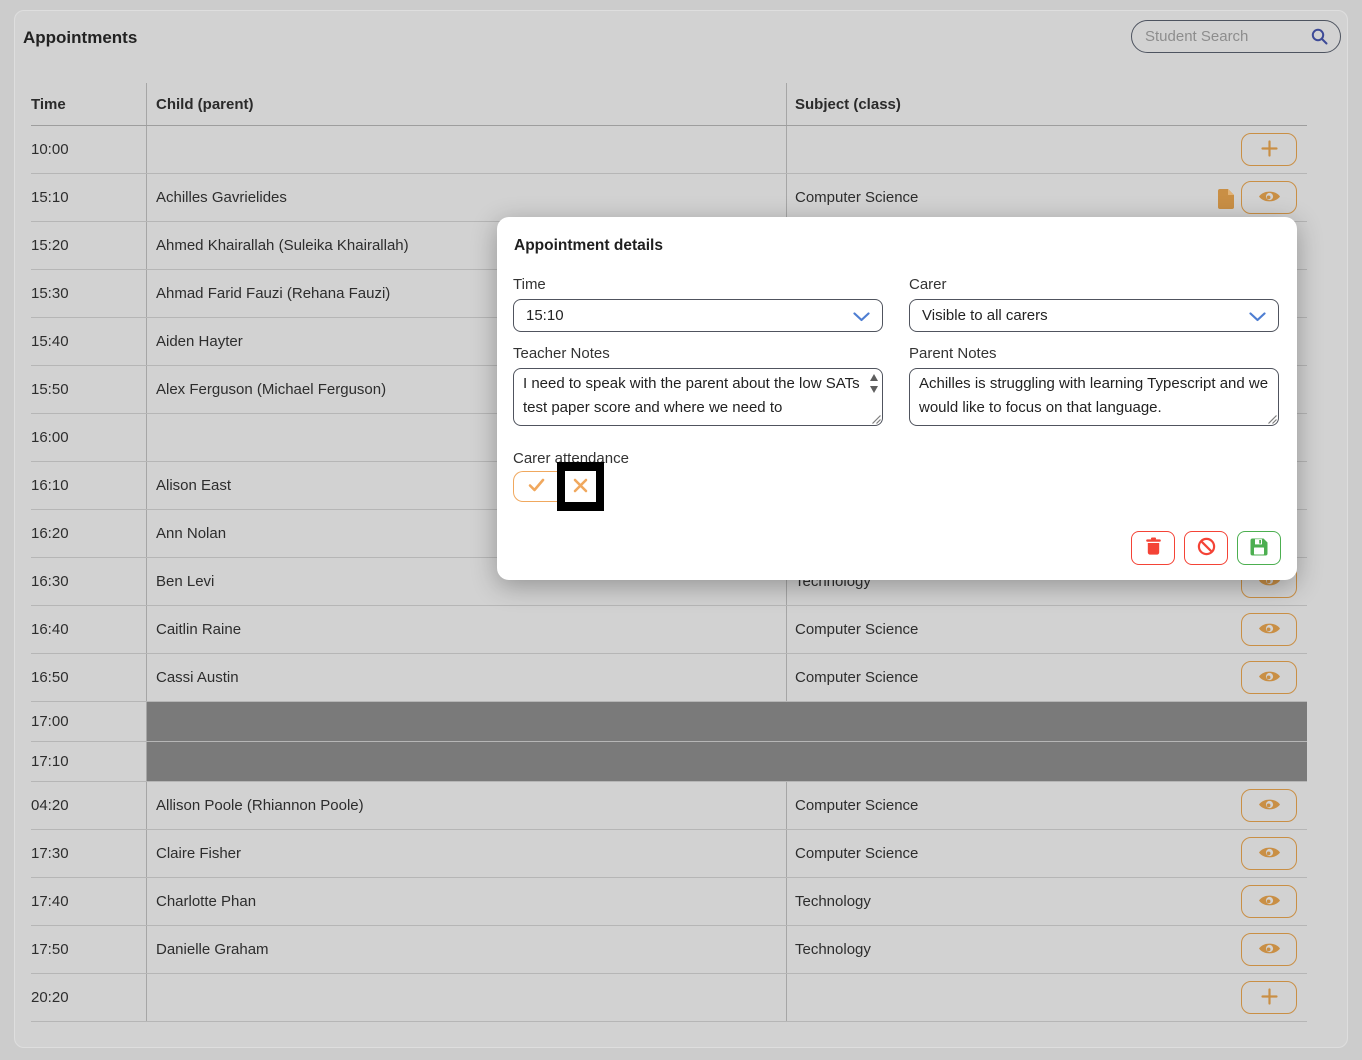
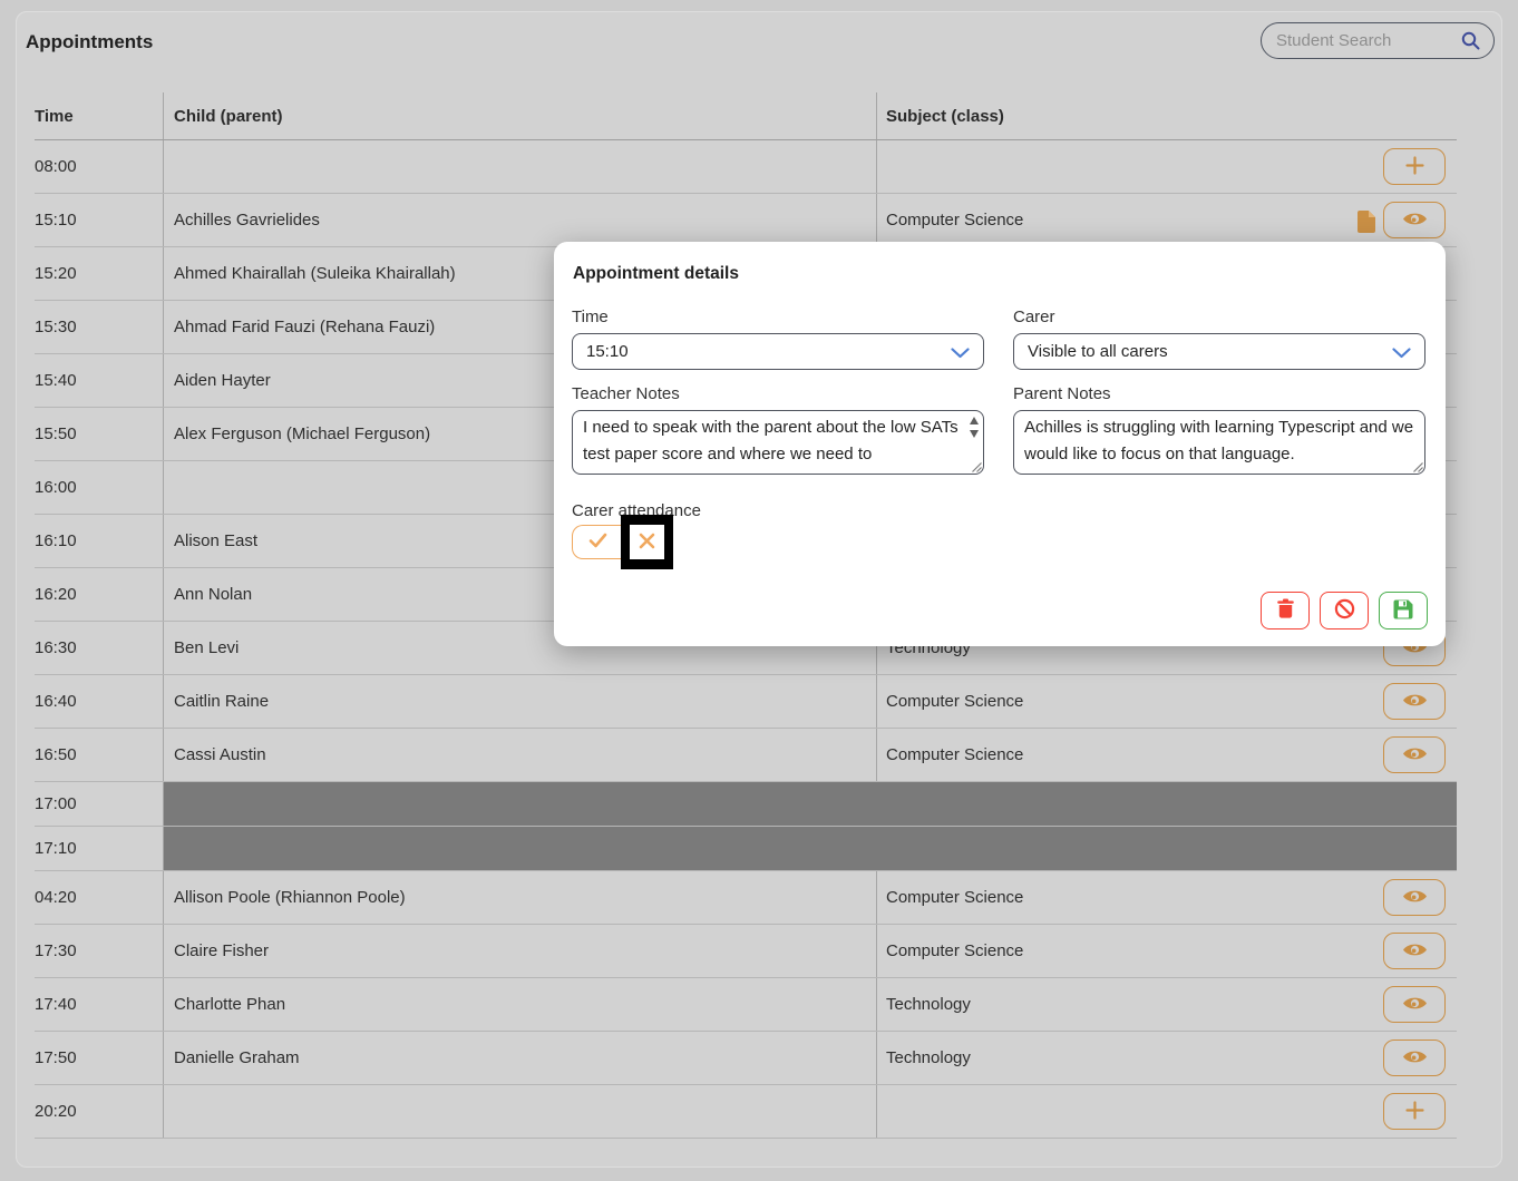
  Appointments
  Student Search
  Time
  Child (parent)
  Subject (class)
- 10:00
+ 08:00
  15:10
  Achilles Gavrielides
  Computer Science
  15:20
  Ahmed Khairallah (Suleika Khairallah)
  15:30
  Ahmad Farid Fauzi (Rehana Fauzi)
  15:40
  Aiden Hayter
  15:50
  Alex Ferguson (Michael Ferguson)
  16:00
  16:10
  Alison East
  16:20
  Ann Nolan
  16:30
  Ben Levi
  Technology
  16:40
  Caitlin Raine
  Computer Science
  16:50
  Cassi Austin
  Computer Science
  17:00
  17:10
  04:20
  Allison Poole (Rhiannon Poole)
  Computer Science
  17:30
  Claire Fisher
  Computer Science
  17:40
  Charlotte Phan
  Technology
  17:50
  Danielle Graham
  Technology
  20:20
  Appointment details
  Time
  15:10
  Carer
  Visible to all carers
  Teacher Notes
  Parent Notes
  Carer attendance
